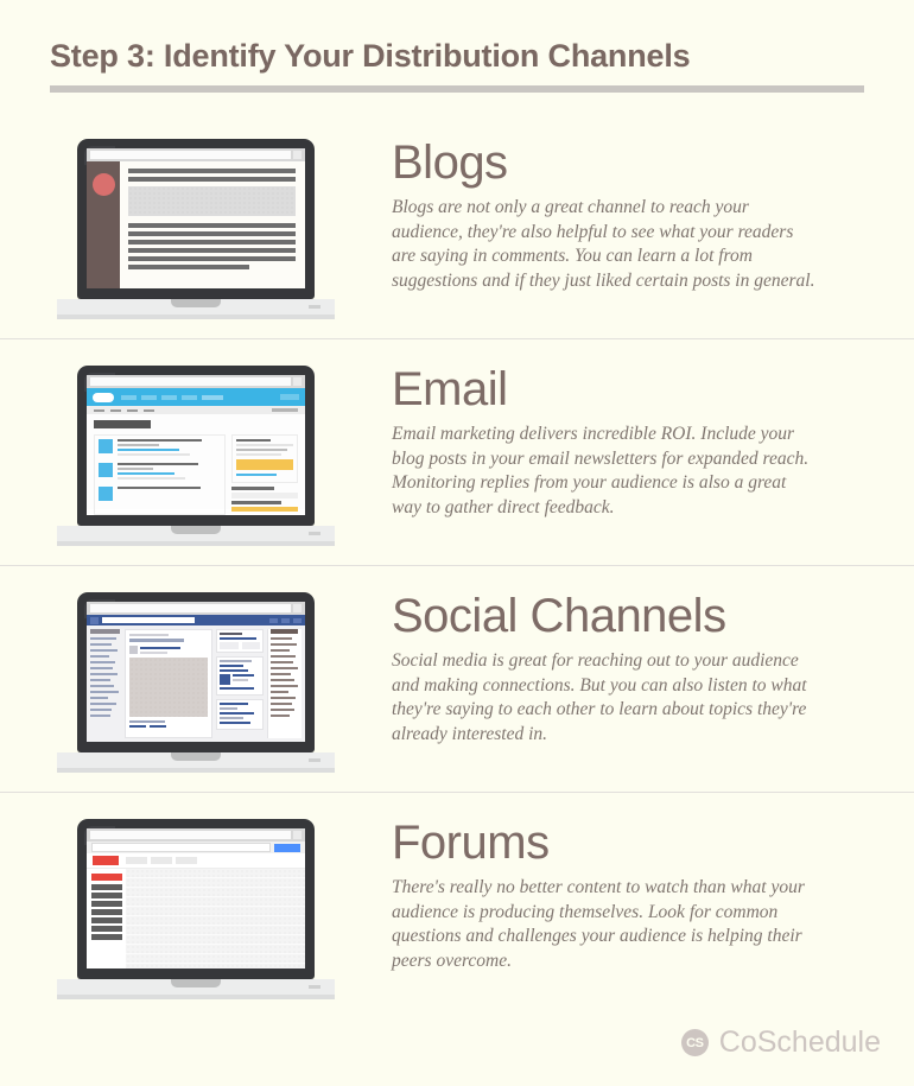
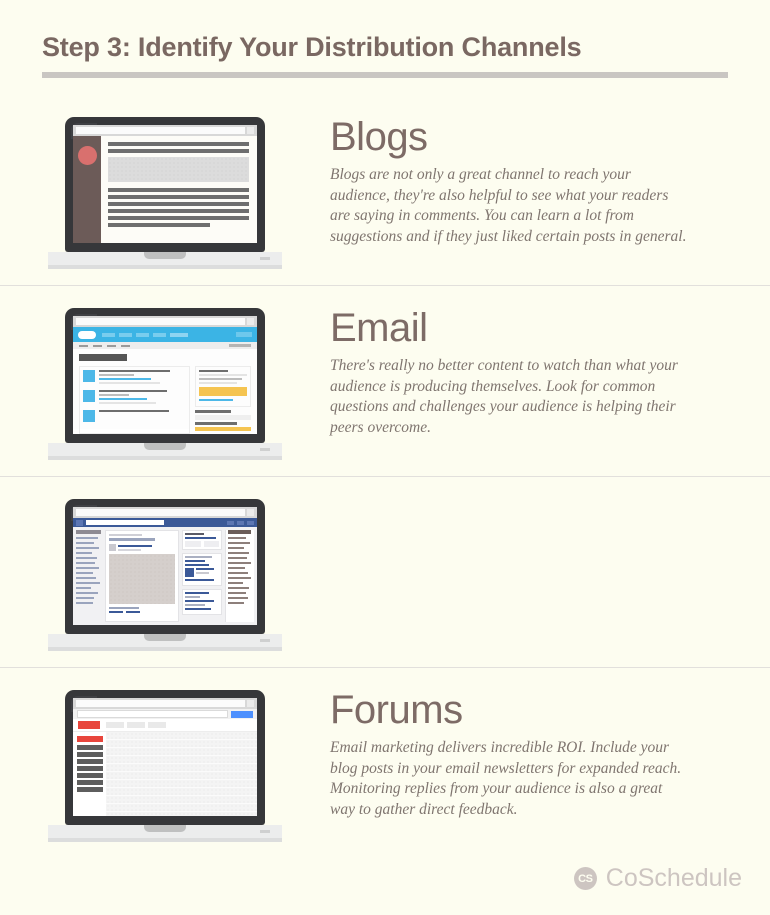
  Step 3: Identify Your Distribution Channels
  Blogs
  Blogs are not only a great channel to reach your audience, they're also helpful to see what your readers are saying in comments. You can learn a lot from suggestions and if they just liked certain posts in general.
  Email
- Email marketing delivers incredible ROI. Include your blog posts in your email newsletters for expanded reach. Monitoring replies from your audience is also a great way to gather direct feedback.
+ There's really no better content to watch than what your audience is producing themselves. Look for common questions and challenges your audience is helping their peers overcome.
- Social Channels
- Social media is great for reaching out to your audience and making connections. But you can also listen to what they're saying to each other to learn about topics they're already interested in.
  Forums
- There's really no better content to watch than what your audience is producing themselves. Look for common questions and challenges your audience is helping their peers overcome.
+ Email marketing delivers incredible ROI. Include your blog posts in your email newsletters for expanded reach. Monitoring replies from your audience is also a great way to gather direct feedback.
  CS
  CoSchedule
